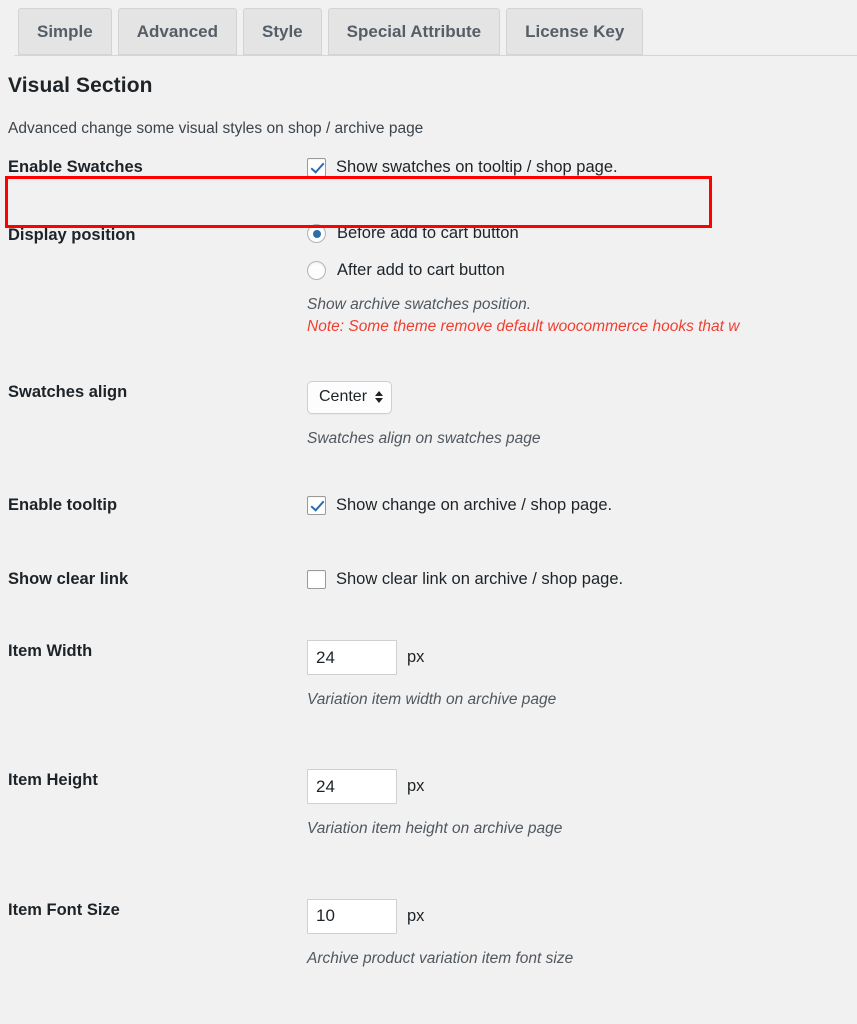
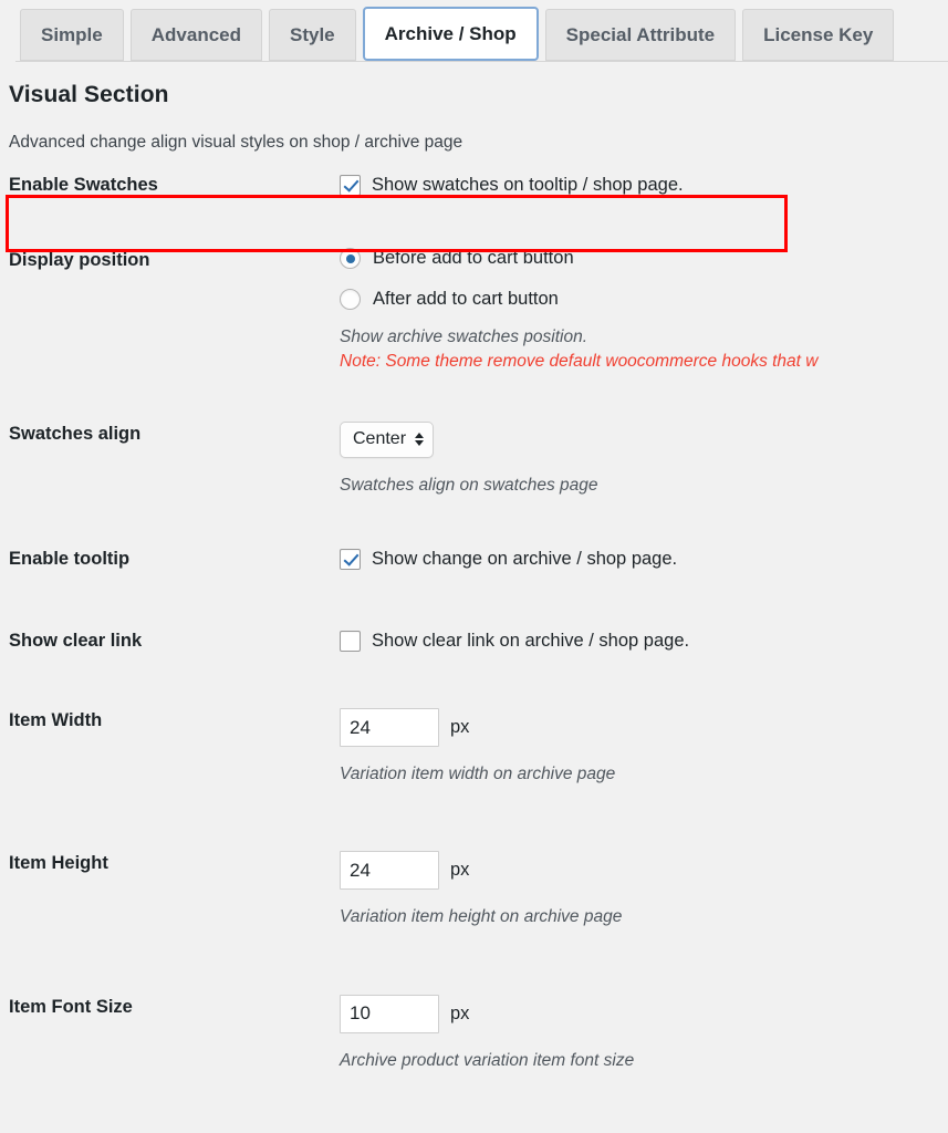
  Simple
  Advanced
  Style
+ Archive / Shop
  Special Attribute
  License Key
  Visual Section
- Advanced change some visual styles on shop / archive page
+ Advanced change align visual styles on shop / archive page
  Enable Swatches
  Show swatches on tooltip / shop page.
  Display position
  Before add to cart button
  After add to cart button
  Show archive swatches position.
  Note: Some theme remove default woocommerce hooks that w
  Swatches align
  Center
  Swatches align on swatches page
  Enable tooltip
  Show change on archive / shop page.
  Show clear link
  Show clear link on archive / shop page.
  Item Width
  24
  px
  Variation item width on archive page
  Item Height
  24
  px
  Variation item height on archive page
  Item Font Size
  10
  px
  Archive product variation item font size
